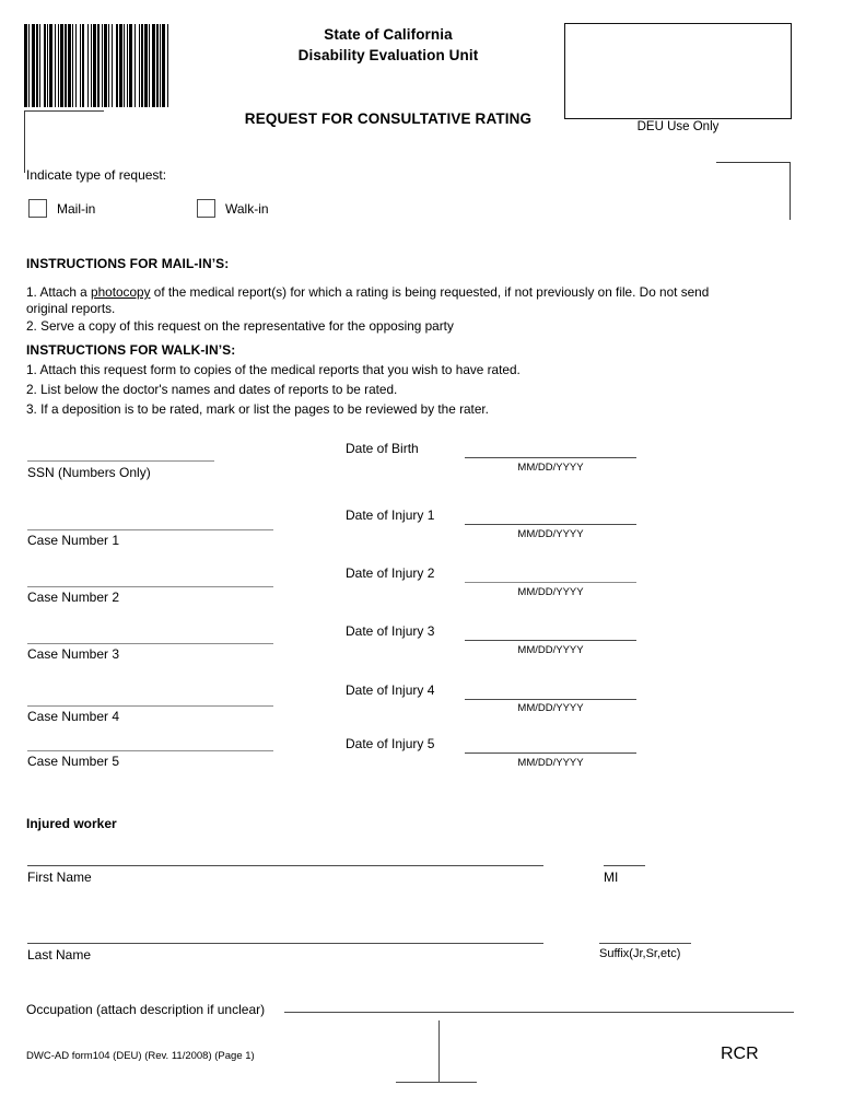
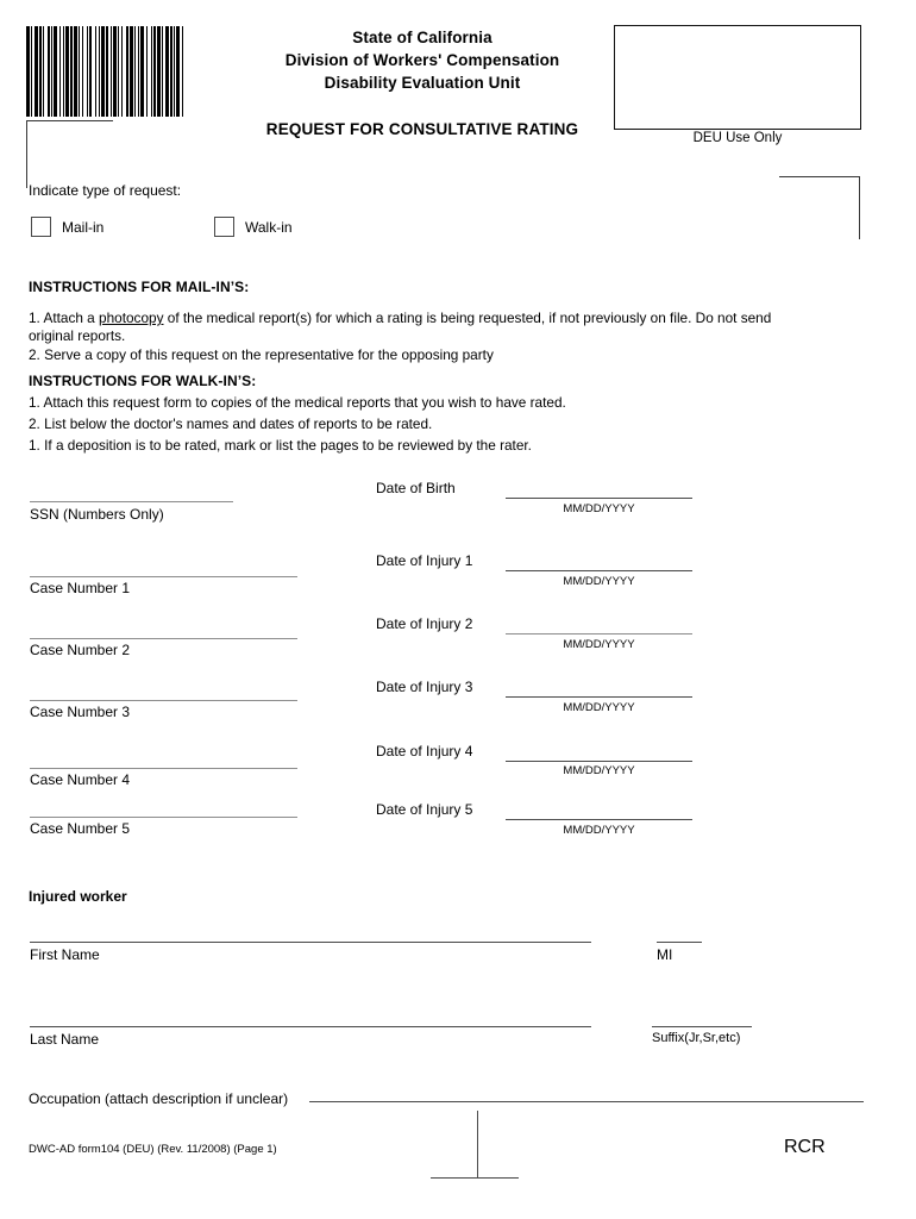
  State of California
+ Division of Workers' Compensation
  Disability Evaluation Unit
  REQUEST FOR CONSULTATIVE RATING
  DEU Use Only
  Indicate type of request:
  Mail-in
  Walk-in
  INSTRUCTIONS FOR MAIL-IN’S:
  1. Attach a photocopy of the medical report(s) for which a rating is being requested, if not previously on file. Do not send original reports.
  2. Serve a copy of this request on the representative for the opposing party
  INSTRUCTIONS FOR WALK-IN’S:
  1. Attach this request form to copies of the medical reports that you wish to have rated.
  2. List below the doctor's names and dates of reports to be rated.
- 3. If a deposition is to be rated, mark or list the pages to be reviewed by the rater.
+ 1. If a deposition is to be rated, mark or list the pages to be reviewed by the rater.
  SSN (Numbers Only)
  Case Number 1
  Case Number 2
  Case Number 3
  Case Number 4
  Case Number 5
  Date of Birth
  MM/DD/YYYY
  Date of Injury 1
  MM/DD/YYYY
  Date of Injury 2
  MM/DD/YYYY
  Date of Injury 3
  MM/DD/YYYY
  Date of Injury 4
  MM/DD/YYYY
  Date of Injury 5
  MM/DD/YYYY
  Injured worker
  First Name
  MI
  Last Name
  Suffix(Jr,Sr,etc)
  Occupation (attach description if unclear)
  DWC-AD form104 (DEU) (Rev. 11/2008) (Page 1)
  RCR
